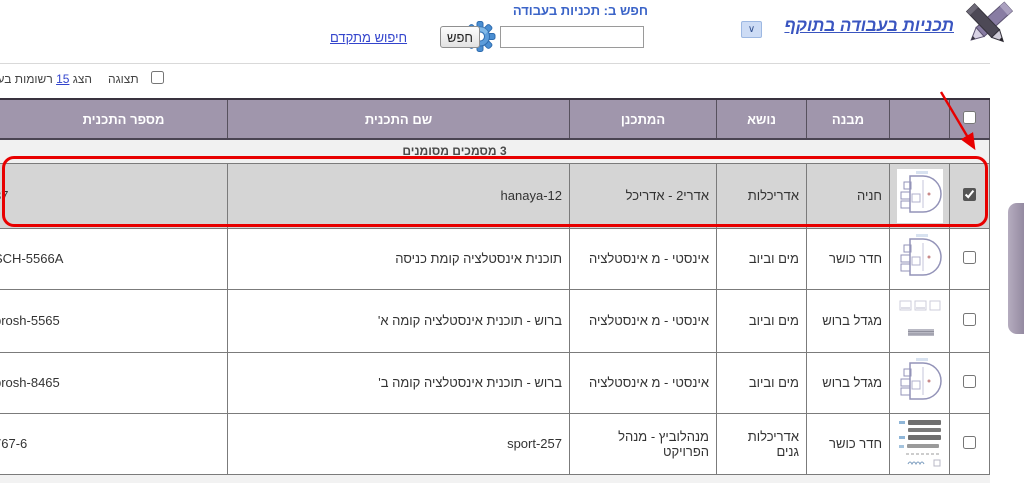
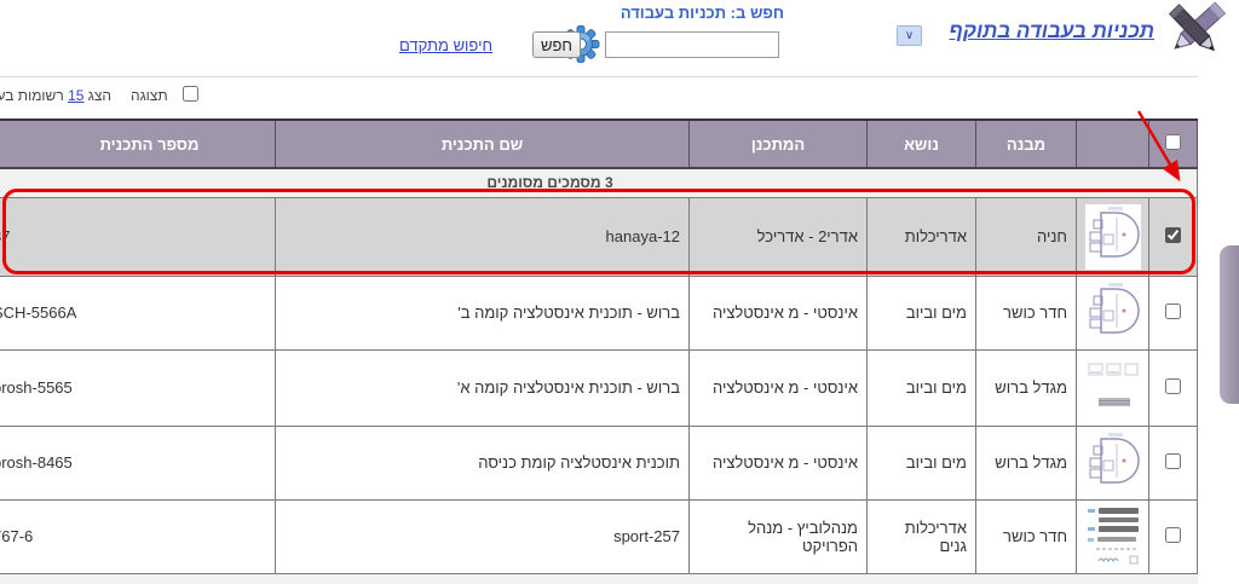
  תכניות בעבודה בתוקף
  ∨
  חפש ב: תכניות בעבודה
  חפש
  חיפוש מתקדם
  תצוגה
  הצג 15 רשומות בע
  		מבנה	נושא	המתכנן	שם התכנית	מספר התכנית
  3 מסמכים מסומנים
  		חניה	אדריכלות	אדרי2 - אדריכל	hanaya-12	7
- 		חדר כושר	מים וביוב	אינסטי - מ אינסטלציה	תוכנית אינסטלציה קומת כניסה	CH-5566A
+ 		חדר כושר	מים וביוב	אינסטי - מ אינסטלציה	ברוש - תוכנית אינסטלציה קומה ב'	CH-5566A
  		מגדל ברוש	מים וביוב	אינסטי - מ אינסטלציה	ברוש - תוכנית אינסטלציה קומה א'	rosh-5565
- 		מגדל ברוש	מים וביוב	אינסטי - מ אינסטלציה	ברוש - תוכנית אינסטלציה קומה ב'	rosh-8465
+ 		מגדל ברוש	מים וביוב	אינסטי - מ אינסטלציה	תוכנית אינסטלציה קומת כניסה	rosh-8465
  		חדר כושר	אדריכלות גנים	מנהלוביץ - מנהל הפרויקט	sport-257	67-6
